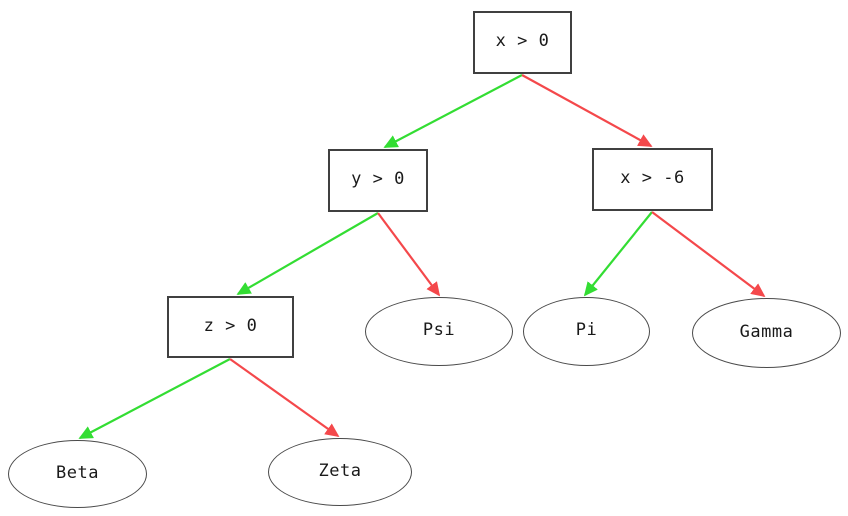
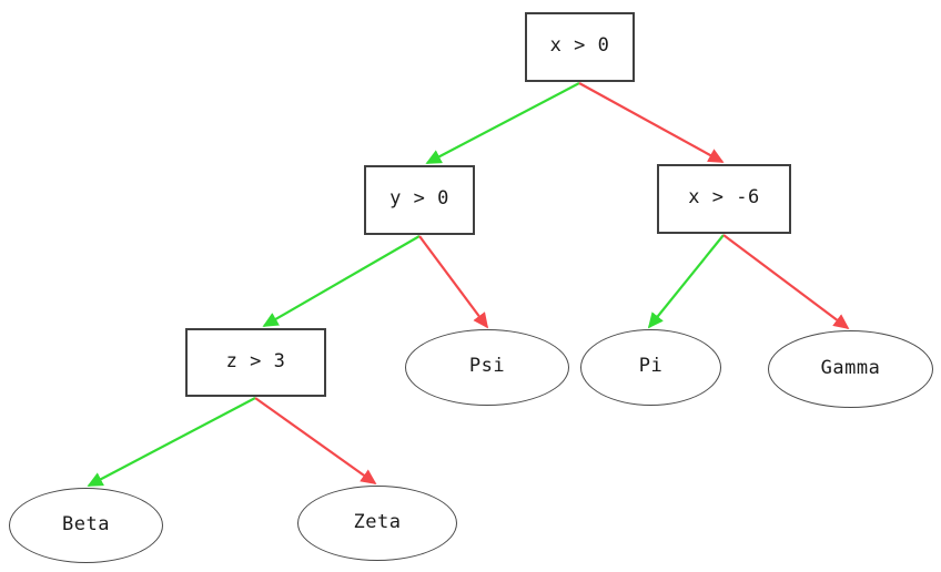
  x > 0
  y > 0
  x > -6
- z > 0
+ z > 3
  Psi
  Pi
  Gamma
  Beta
  Zeta
